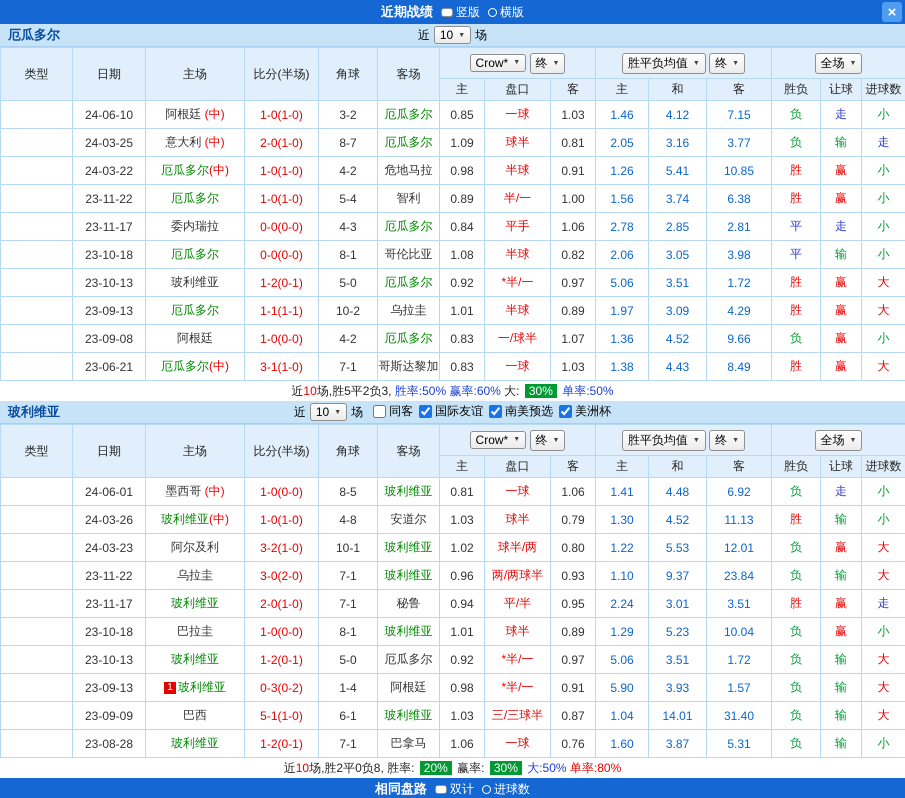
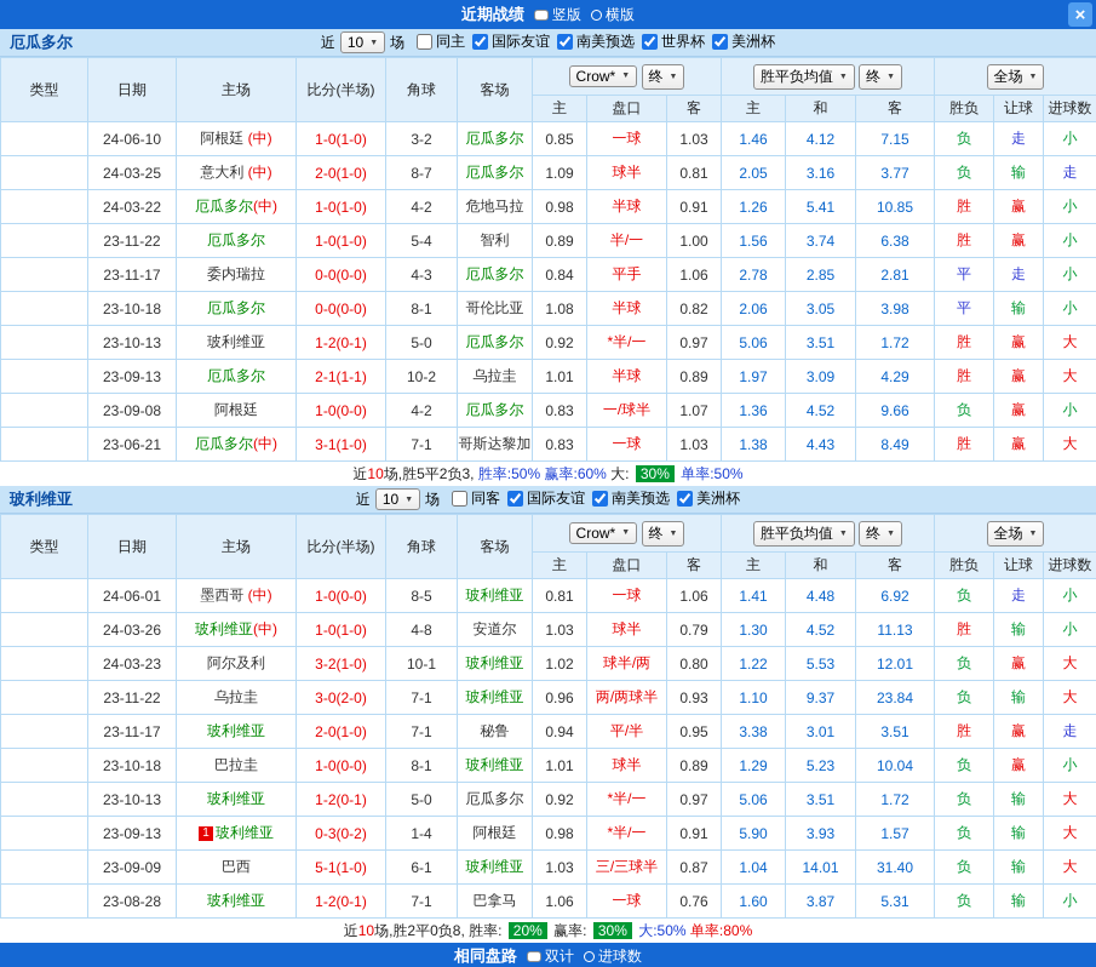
  近期战绩
  竖版
  横版
  ×
  厄瓜多尔
  近
  10
  场
+ 同主 国际友谊 南美预选 世界杯 美洲杯
  类型	日期	主场	比分(半场)	角球	客场	Crow* 终	胜平负均值 终	全场
  主	盘口	客	主	和	客	胜负	让球	进球数
  	24-06-10	阿根廷 (中)	1-0(1-0)	3-2	厄瓜多尔	0.85	一球	1.03	1.46	4.12	7.15	负	走	小
  	24-03-25	意大利 (中)	2-0(1-0)	8-7	厄瓜多尔	1.09	球半	0.81	2.05	3.16	3.77	负	输	走
  	24-03-22	厄瓜多尔(中)	1-0(1-0)	4-2	危地马拉	0.98	半球	0.91	1.26	5.41	10.85	胜	赢	小
  	23-11-22	厄瓜多尔	1-0(1-0)	5-4	智利	0.89	半/一	1.00	1.56	3.74	6.38	胜	赢	小
  	23-11-17	委内瑞拉	0-0(0-0)	4-3	厄瓜多尔	0.84	平手	1.06	2.78	2.85	2.81	平	走	小
  	23-10-18	厄瓜多尔	0-0(0-0)	8-1	哥伦比亚	1.08	半球	0.82	2.06	3.05	3.98	平	输	小
  	23-10-13	玻利维亚	1-2(0-1)	5-0	厄瓜多尔	0.92	*半/一	0.97	5.06	3.51	1.72	胜	赢	大
- 	23-09-13	厄瓜多尔	1-1(1-1)	10-2	乌拉圭	1.01	半球	0.89	1.97	3.09	4.29	胜	赢	大
+ 	23-09-13	厄瓜多尔	2-1(1-1)	10-2	乌拉圭	1.01	半球	0.89	1.97	3.09	4.29	胜	赢	大
  	23-09-08	阿根廷	1-0(0-0)	4-2	厄瓜多尔	0.83	一/球半	1.07	1.36	4.52	9.66	负	赢	小
  	23-06-21	厄瓜多尔(中)	3-1(1-0)	7-1	哥斯达黎加	0.83	一球	1.03	1.38	4.43	8.49	胜	赢	大
  近10场,胜5平2负3, 胜率:50% 赢率:60% 大: 30% 单率:50%
  玻利维亚
  近
  10
  场
  同客 国际友谊 南美预选 美洲杯
  类型	日期	主场	比分(半场)	角球	客场	Crow* 终	胜平负均值 终	全场
  主	盘口	客	主	和	客	胜负	让球	进球数
  	24-06-01	墨西哥 (中)	1-0(0-0)	8-5	玻利维亚	0.81	一球	1.06	1.41	4.48	6.92	负	走	小
  	24-03-26	玻利维亚(中)	1-0(1-0)	4-8	安道尔	1.03	球半	0.79	1.30	4.52	11.13	胜	输	小
  	24-03-23	阿尔及利	3-2(1-0)	10-1	玻利维亚	1.02	球半/两	0.80	1.22	5.53	12.01	负	赢	大
  	23-11-22	乌拉圭	3-0(2-0)	7-1	玻利维亚	0.96	两/两球半	0.93	1.10	9.37	23.84	负	输	大
- 	23-11-17	玻利维亚	2-0(1-0)	7-1	秘鲁	0.94	平/半	0.95	2.24	3.01	3.51	胜	赢	走
+ 	23-11-17	玻利维亚	2-0(1-0)	7-1	秘鲁	0.94	平/半	0.95	3.38	3.01	3.51	胜	赢	走
  	23-10-18	巴拉圭	1-0(0-0)	8-1	玻利维亚	1.01	球半	0.89	1.29	5.23	10.04	负	赢	小
  	23-10-13	玻利维亚	1-2(0-1)	5-0	厄瓜多尔	0.92	*半/一	0.97	5.06	3.51	1.72	负	输	大
  	23-09-13	1 玻利维亚	0-3(0-2)	1-4	阿根廷	0.98	*半/一	0.91	5.90	3.93	1.57	负	输	大
  	23-09-09	巴西	5-1(1-0)	6-1	玻利维亚	1.03	三/三球半	0.87	1.04	14.01	31.40	负	输	大
  	23-08-28	玻利维亚	1-2(0-1)	7-1	巴拿马	1.06	一球	0.76	1.60	3.87	5.31	负	输	小
  近10场,胜2平0负8, 胜率: 20% 赢率: 30% 大:50% 单率:80%
  相同盘路
  双计
  进球数
